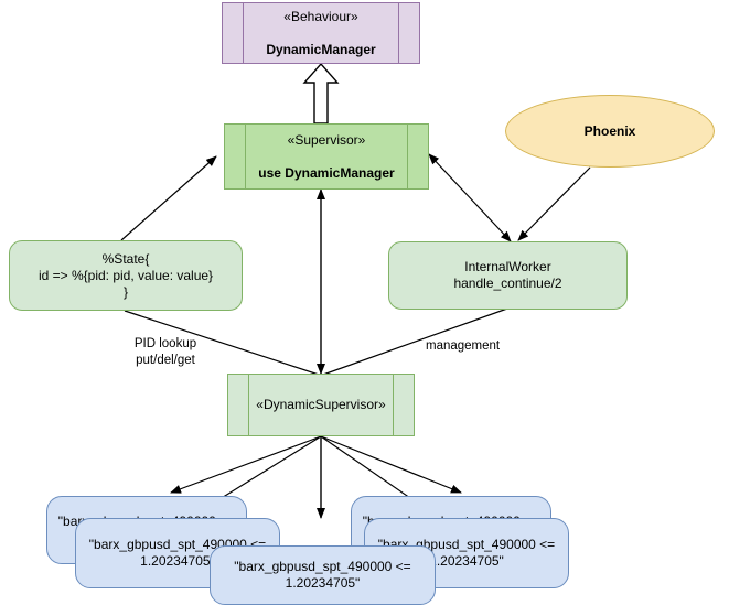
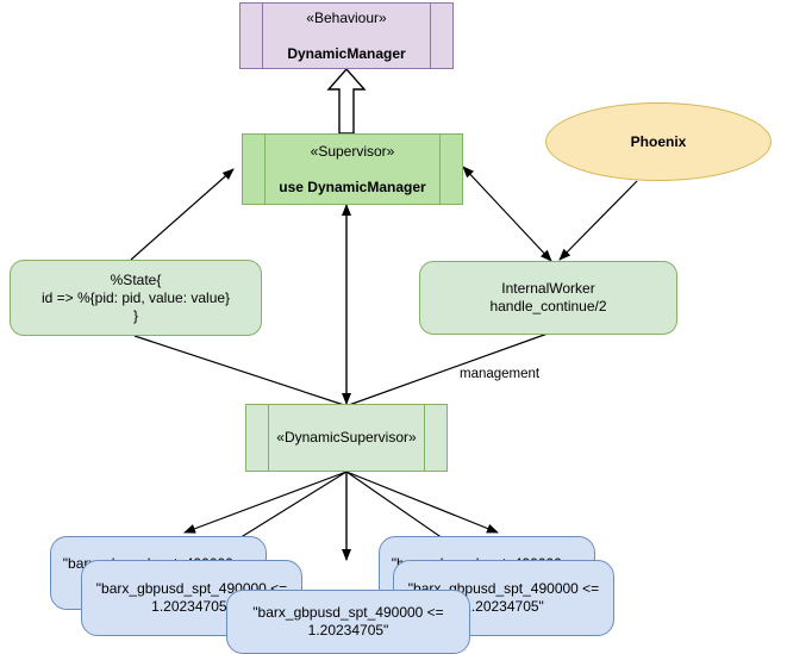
  «Behaviour»
  DynamicManager
  «Supervisor»
  use DynamicManager
  Phoenix
  %State{
  id => %{pid: pid, value: value}
  }
  InternalWorker
  handle_continue/2
  «DynamicSupervisor»
- PID lookup
- put/del/get
  management
  "barx_gbpusd_spt_490000 <= 1.20234705
  "barx_gbpusd_spt_490000 <= .20234705"
  "barx_gbpusd_spt_490000 <= 1.20234705"
